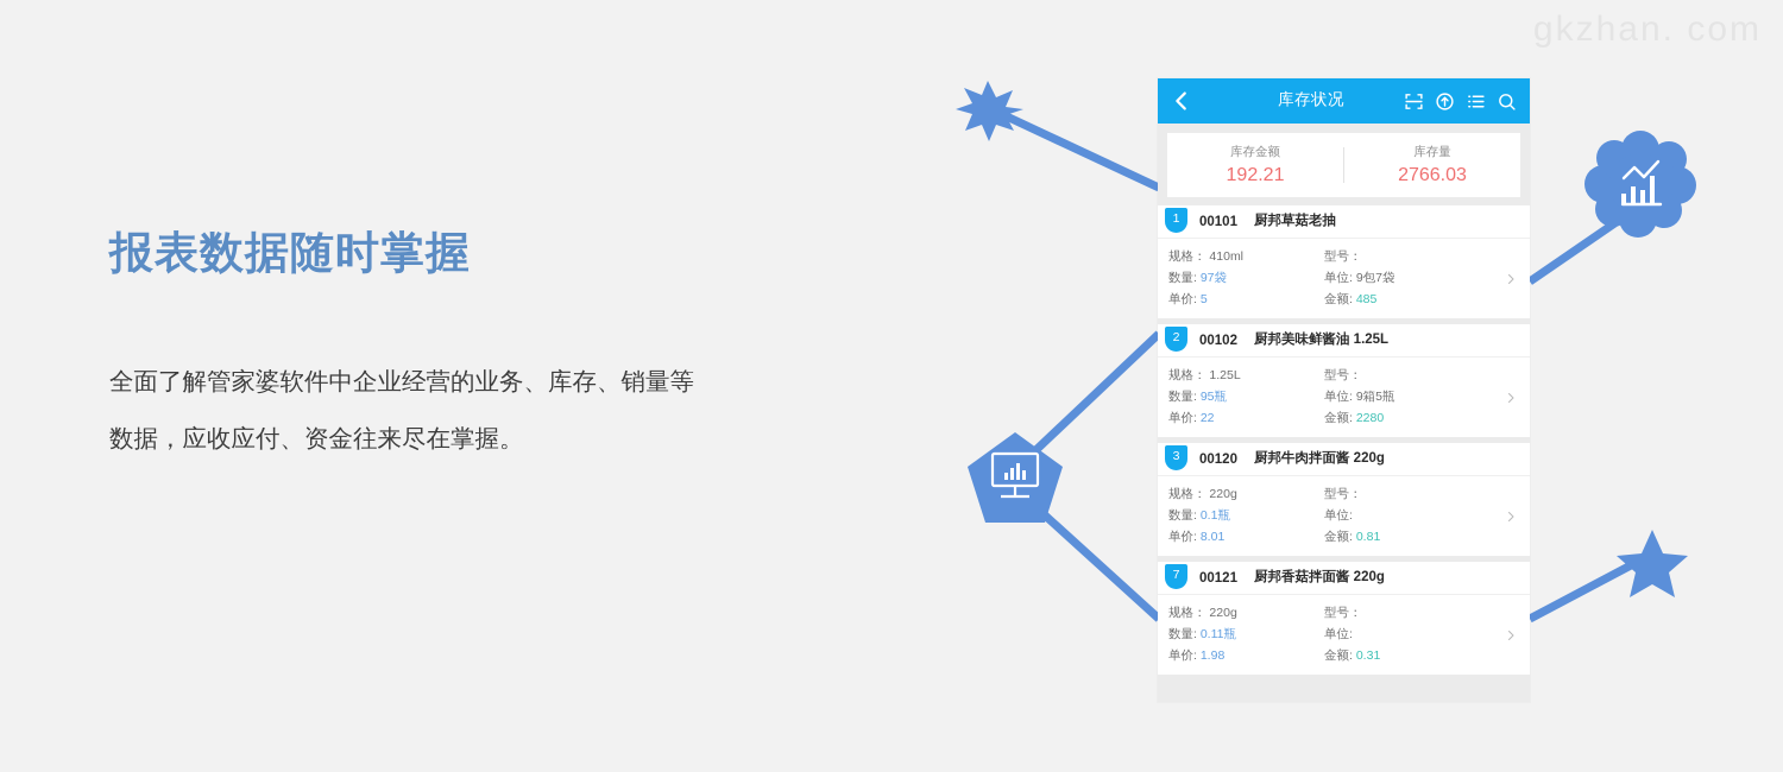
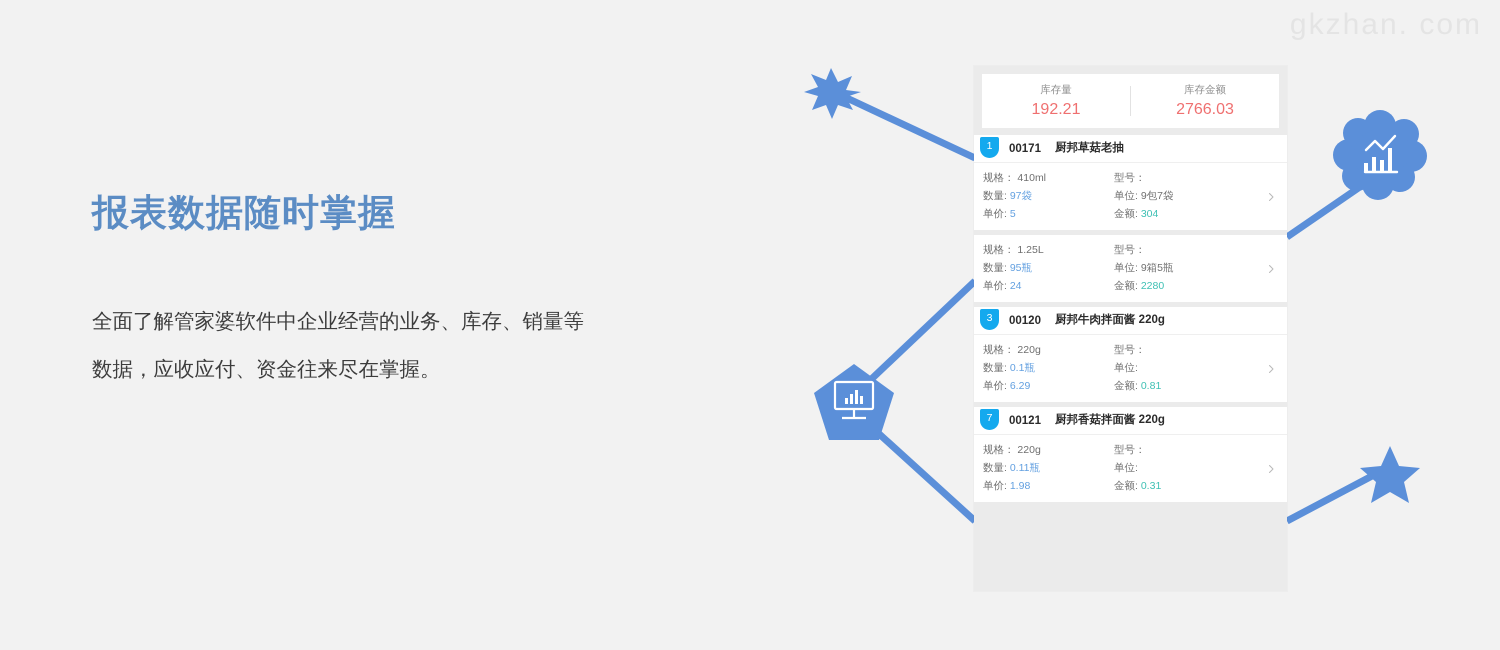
  报表数据随时掌握
  全面了解管家婆软件中企业经营的业务、库存、销量等数据，应收应付、资金往来尽在掌握。
- 库存状况
- 库存金额
+ 库存量
  192.21
- 库存量
+ 库存金额
  2766.03
  1
- 00101
+ 00171
  厨邦草菇老抽
  规格： 410ml
  数量: 97袋
  单价: 5
  型号：
  单位: 9包7袋
- 金额: 485
+ 金额: 304
- 2
- 00102
- 厨邦美味鲜酱油 1.25L
  规格： 1.25L
  数量: 95瓶
- 单价: 22
+ 单价: 24
  型号：
  单位: 9箱5瓶
  金额: 2280
  3
  00120
  厨邦牛肉拌面酱 220g
  规格： 220g
  数量: 0.1瓶
- 单价: 8.01
+ 单价: 6.29
  型号：
  单位:
  金额: 0.81
  7
  00121
  厨邦香菇拌面酱 220g
  规格： 220g
  数量: 0.11瓶
  单价: 1.98
  型号：
  单位:
  金额: 0.31
